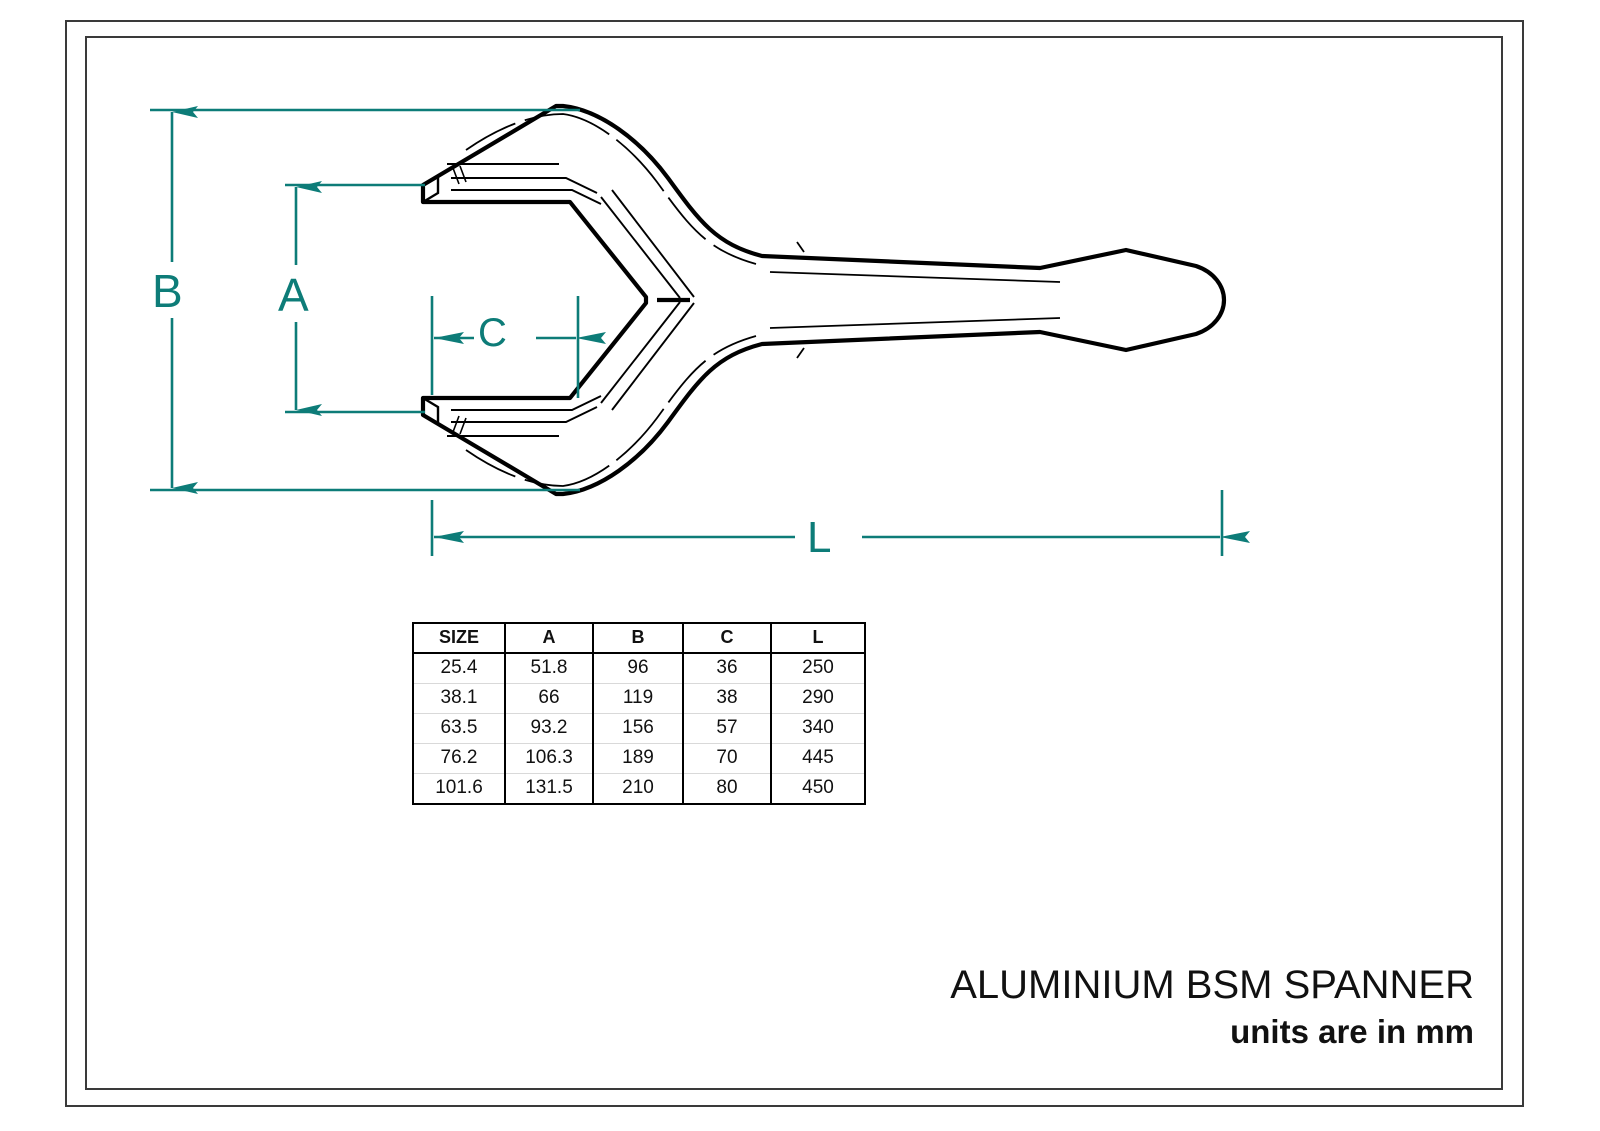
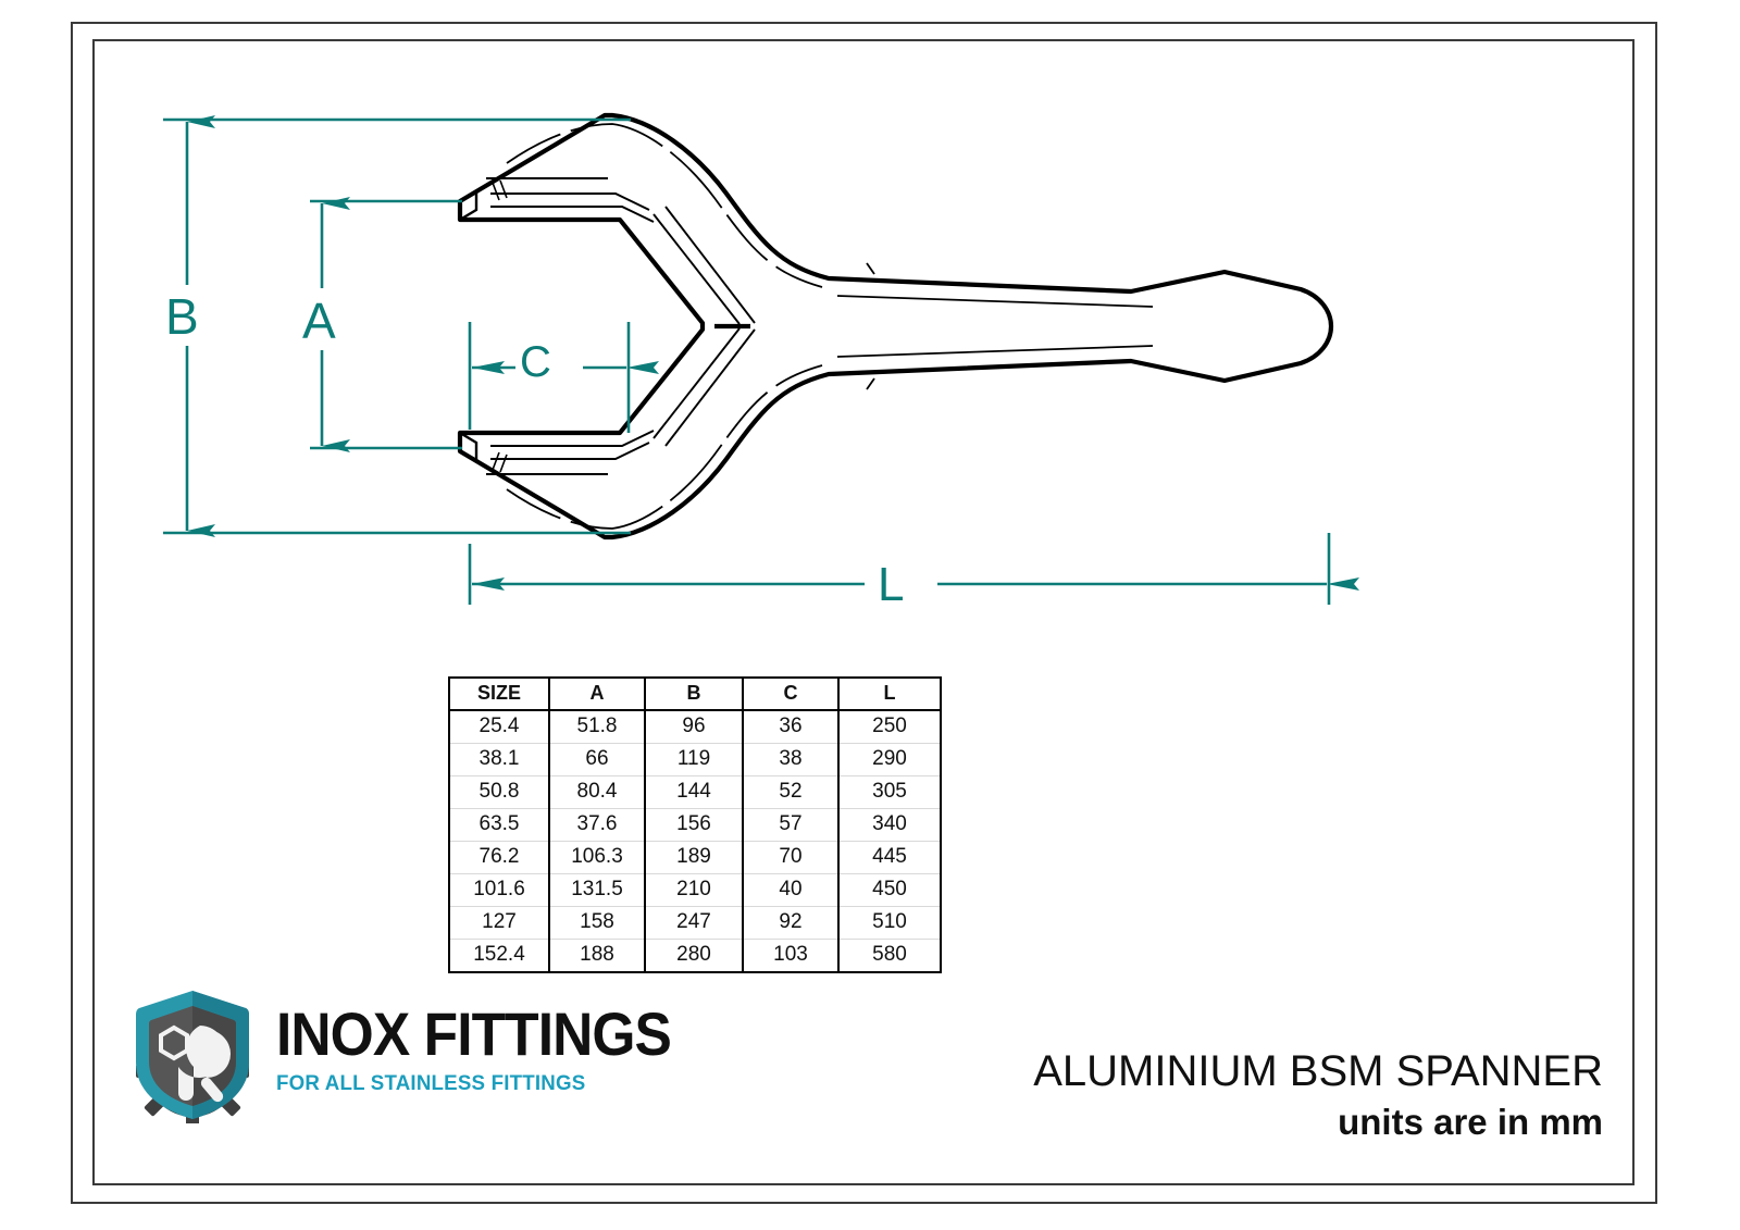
  B
  A
  C
  L
  SIZE	A	B	C	L
  25.4	51.8	96	36	250
  38.1	66	119	38	290
+ 50.8	80.4	144	52	305
- 63.5	93.2	156	57	340
+ 63.5	37.6	156	57	340
  76.2	106.3	189	70	445
- 101.6	131.5	210	80	450
+ 101.6	131.5	210	40	450
+ 127	158	247	92	510
+ 152.4	188	280	103	580
+ INOX FITTINGS
+ FOR ALL STAINLESS FITTINGS
  ALUMINIUM BSM SPANNER
  units are in mm
